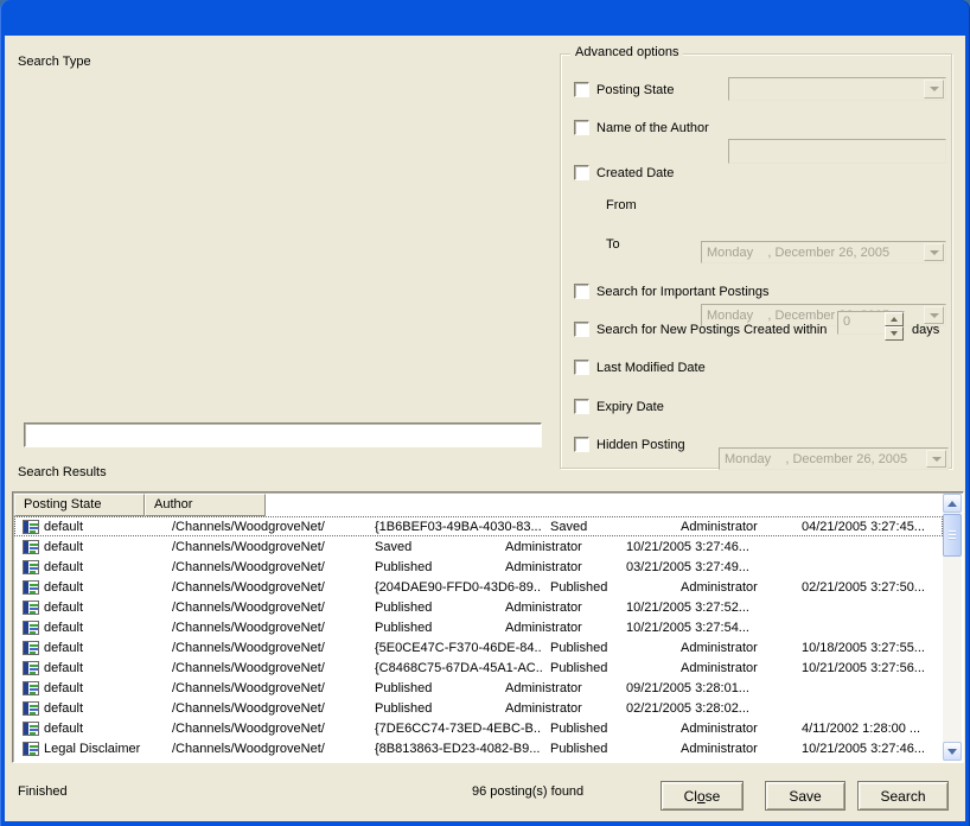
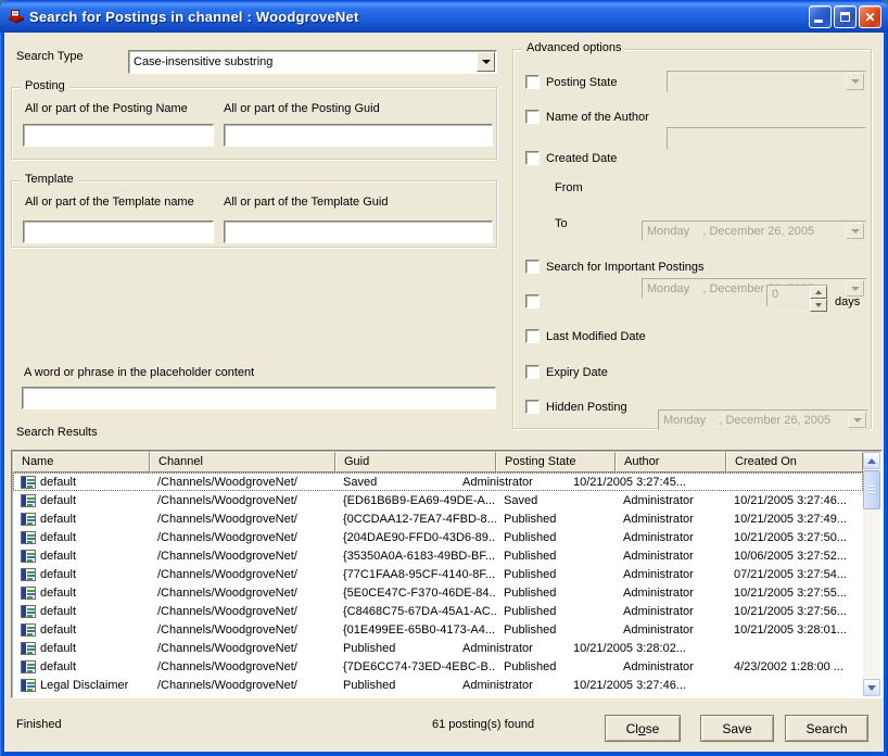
+ Search for Postings in channel : WoodgroveNet
+ ✕
  Search Type
+ Case-insensitive substring
+ Posting
+ All or part of the Posting Name
+ All or part of the Posting Guid
+ Template
+ All or part of the Template name
+ All or part of the Template Guid
+ A word or phrase in the placeholder content
  Search Results
  Advanced options
  Posting State
  Name of the Author
  Created Date
  From
  Monday , December 26, 2005
  To
  Search for Important Postings
- Search for New Postings Created within
  0
  days
  Last Modified Date
  Monday , December 26, 2005
  Expiry Date
  Hidden Posting
+ Name
+ Channel
+ Guid
  Posting State
  Author
+ Created On
  default
  /Channels/WoodgroveNet/
- {1B6BEF03-49BA-4030-83...
  Saved
  Administrator
- 04/21/2005 3:27:45...
+ 10/21/2005 3:27:45...
  default
  /Channels/WoodgroveNet/
+ {ED61B6B9-EA69-49DE-A...
  Saved
  Administrator
  10/21/2005 3:27:46...
  default
  /Channels/WoodgroveNet/
+ {0CCDAA12-7EA7-4FBD-8...
  Published
  Administrator
- 03/21/2005 3:27:49...
+ 10/21/2005 3:27:49...
  default
  /Channels/WoodgroveNet/
  {204DAE90-FFD0-43D6-89..
  Published
  Administrator
- 02/21/2005 3:27:50...
+ 10/21/2005 3:27:50...
  default
  /Channels/WoodgroveNet/
+ {35350A0A-6183-49BD-BF...
  Published
  Administrator
- 10/21/2005 3:27:52...
+ 10/06/2005 3:27:52...
  default
  /Channels/WoodgroveNet/
+ {77C1FAA8-95CF-4140-8F...
  Published
  Administrator
- 10/21/2005 3:27:54...
+ 07/21/2005 3:27:54...
  default
  /Channels/WoodgroveNet/
  {5E0CE47C-F370-46DE-84..
  Published
  Administrator
- 10/18/2005 3:27:55...
+ 10/21/2005 3:27:55...
  default
  /Channels/WoodgroveNet/
  {C8468C75-67DA-45A1-AC..
  Published
  Administrator
  10/21/2005 3:27:56...
  default
  /Channels/WoodgroveNet/
+ {01E499EE-65B0-4173-A4...
  Published
  Administrator
- 09/21/2005 3:28:01...
+ 10/21/2005 3:28:01...
  default
  /Channels/WoodgroveNet/
  Published
  Administrator
- 02/21/2005 3:28:02...
+ 10/21/2005 3:28:02...
  default
  /Channels/WoodgroveNet/
  {7DE6CC74-73ED-4EBC-B..
  Published
  Administrator
- 4/11/2002 1:28:00 ...
+ 4/23/2002 1:28:00 ...
  Legal Disclaimer
  /Channels/WoodgroveNet/
- {8B813863-ED23-4082-B9...
  Published
  Administrator
  10/21/2005 3:27:46...
  Finished
- 96 posting(s) found
+ 61 posting(s) found
  Cl
  o
  se
  Save
  Search
